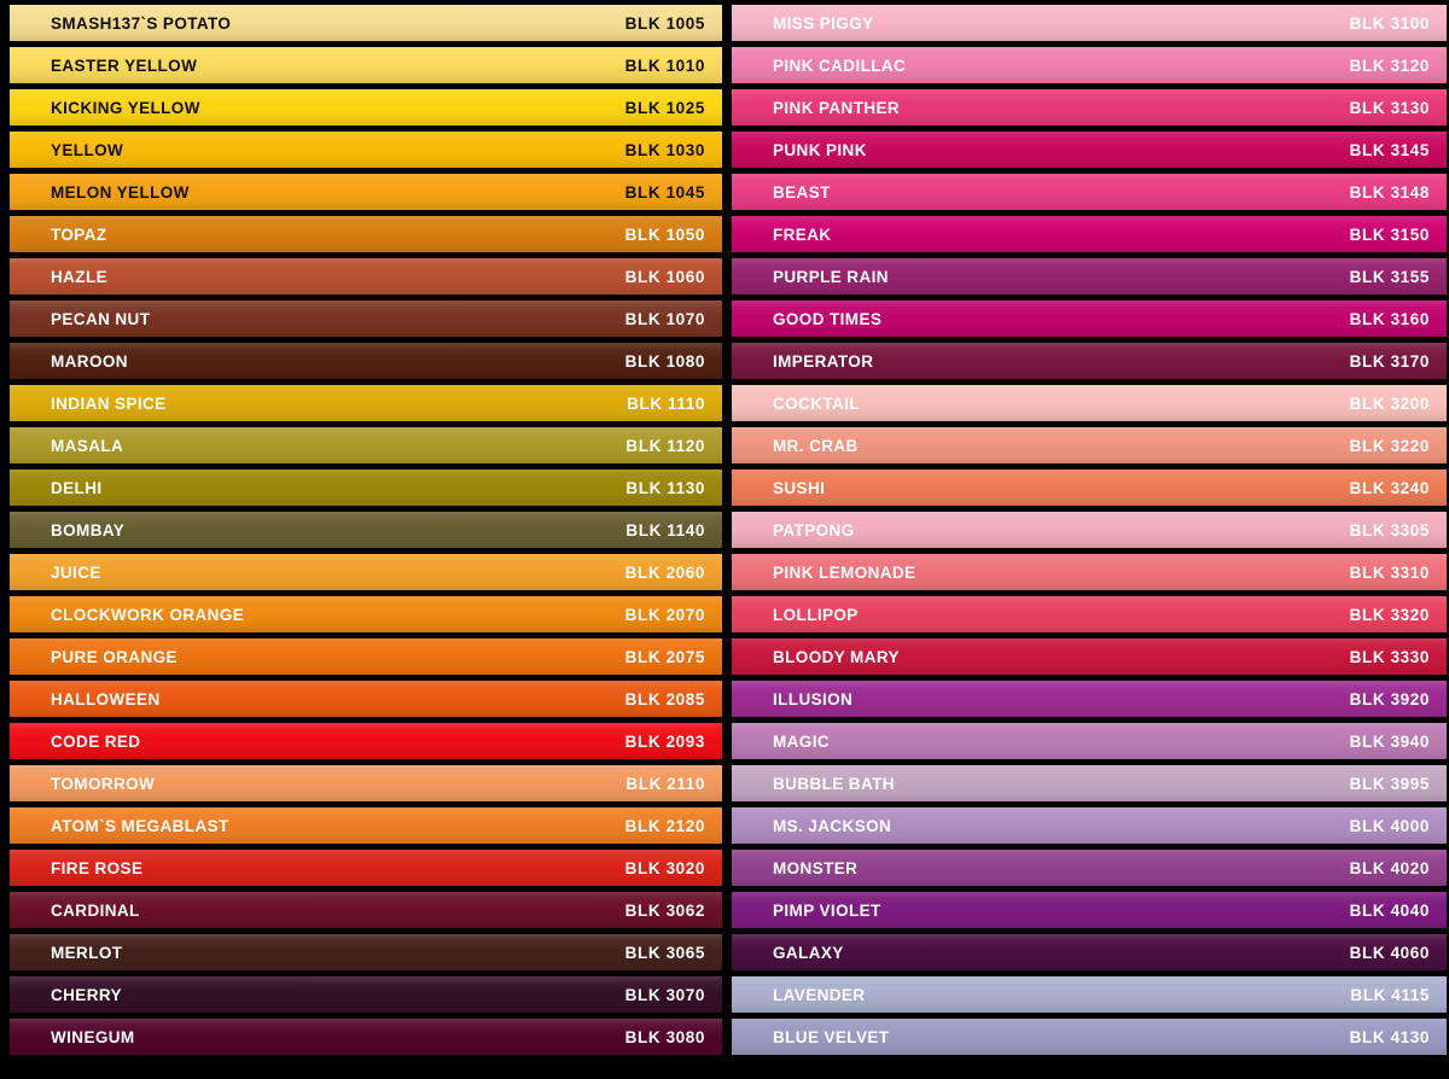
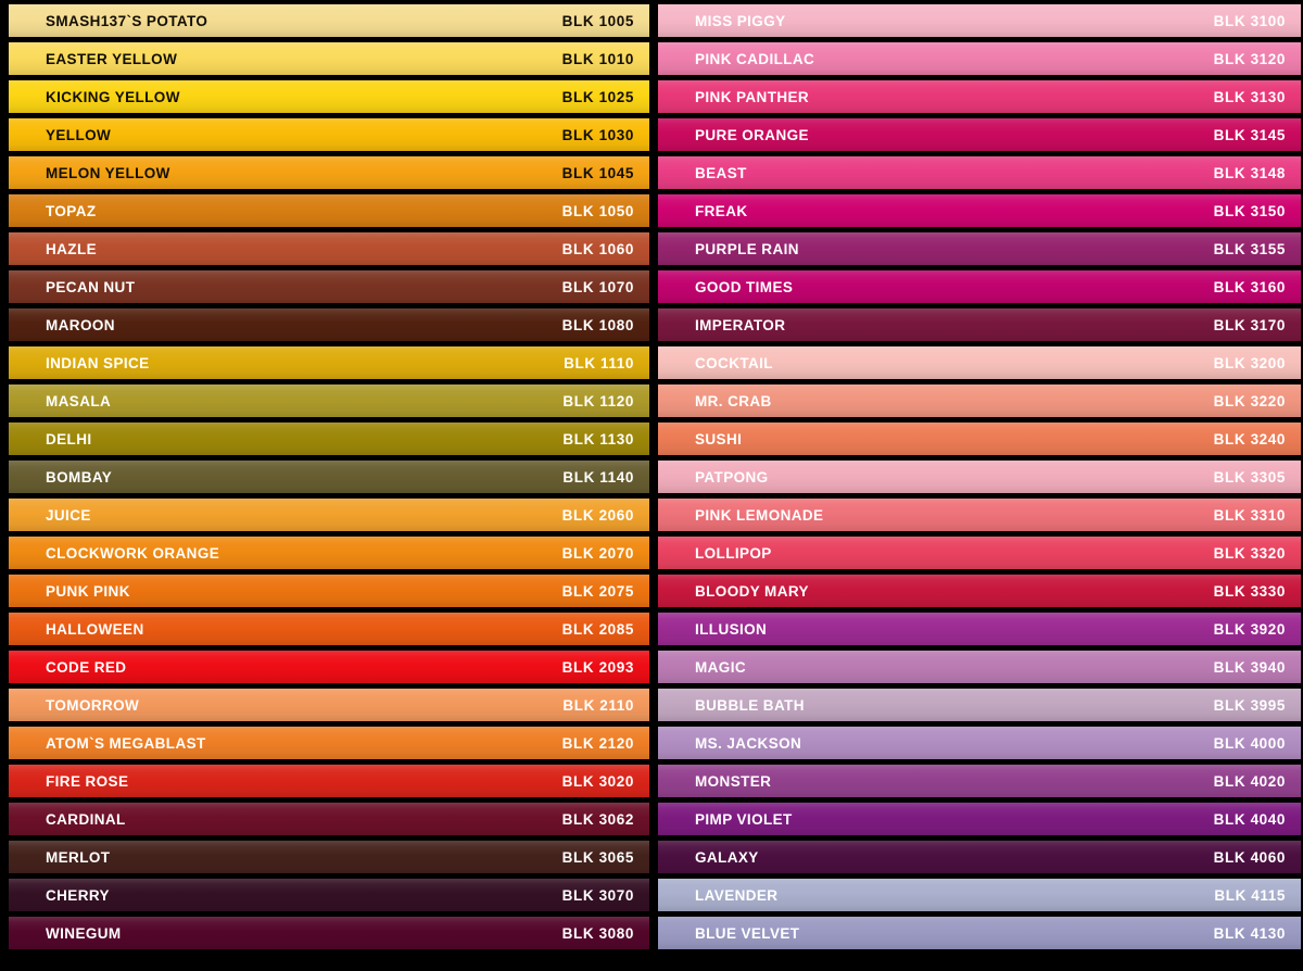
  SMASH137`S POTATO
  BLK 1005
  EASTER YELLOW
  BLK 1010
  KICKING YELLOW
  BLK 1025
  YELLOW
  BLK 1030
  MELON YELLOW
  BLK 1045
  TOPAZ
  BLK 1050
  HAZLE
  BLK 1060
  PECAN NUT
  BLK 1070
  MAROON
  BLK 1080
  INDIAN SPICE
  BLK 1110
  MASALA
  BLK 1120
  DELHI
  BLK 1130
  BOMBAY
  BLK 1140
  JUICE
  BLK 2060
  CLOCKWORK ORANGE
  BLK 2070
- PURE ORANGE
+ PUNK PINK
  BLK 2075
  HALLOWEEN
  BLK 2085
  CODE RED
  BLK 2093
  TOMORROW
  BLK 2110
  ATOM`S MEGABLAST
  BLK 2120
  FIRE ROSE
  BLK 3020
  CARDINAL
  BLK 3062
  MERLOT
  BLK 3065
  CHERRY
  BLK 3070
  WINEGUM
  BLK 3080
  MISS PIGGY
  BLK 3100
  PINK CADILLAC
  BLK 3120
  PINK PANTHER
  BLK 3130
- PUNK PINK
+ PURE ORANGE
  BLK 3145
  BEAST
  BLK 3148
  FREAK
  BLK 3150
  PURPLE RAIN
  BLK 3155
  GOOD TIMES
  BLK 3160
  IMPERATOR
  BLK 3170
  COCKTAIL
  BLK 3200
  MR. CRAB
  BLK 3220
  SUSHI
  BLK 3240
  PATPONG
  BLK 3305
  PINK LEMONADE
  BLK 3310
  LOLLIPOP
  BLK 3320
  BLOODY MARY
  BLK 3330
  ILLUSION
  BLK 3920
  MAGIC
  BLK 3940
  BUBBLE BATH
  BLK 3995
  MS. JACKSON
  BLK 4000
  MONSTER
  BLK 4020
  PIMP VIOLET
  BLK 4040
  GALAXY
  BLK 4060
  LAVENDER
  BLK 4115
  BLUE VELVET
  BLK 4130
